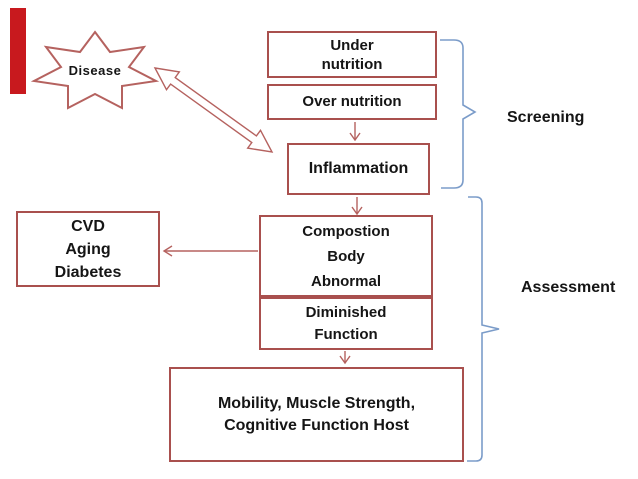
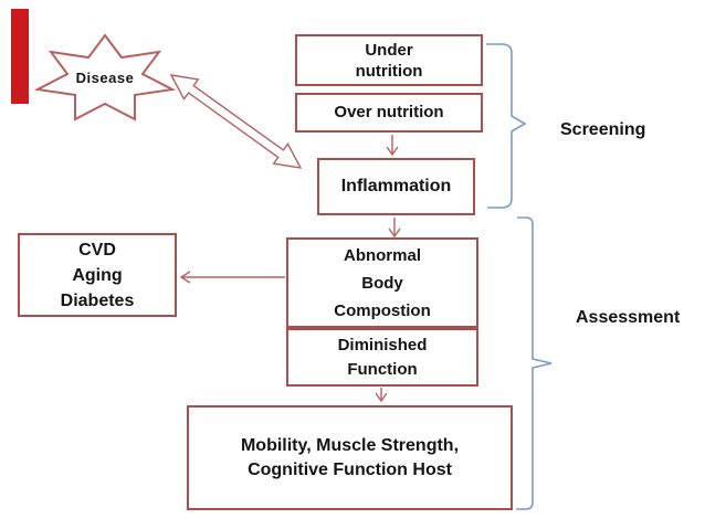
  Disease
  Under
  nutrition
  Over nutrition
  Inflammation
- Compostion
+ Abnormal
  Body
- Abnormal
+ Compostion
  Diminished
  Function
  Mobility, Muscle Strength,
  Cognitive Function Host
  CVD
  Aging
  Diabetes
  Screening
  Assessment
